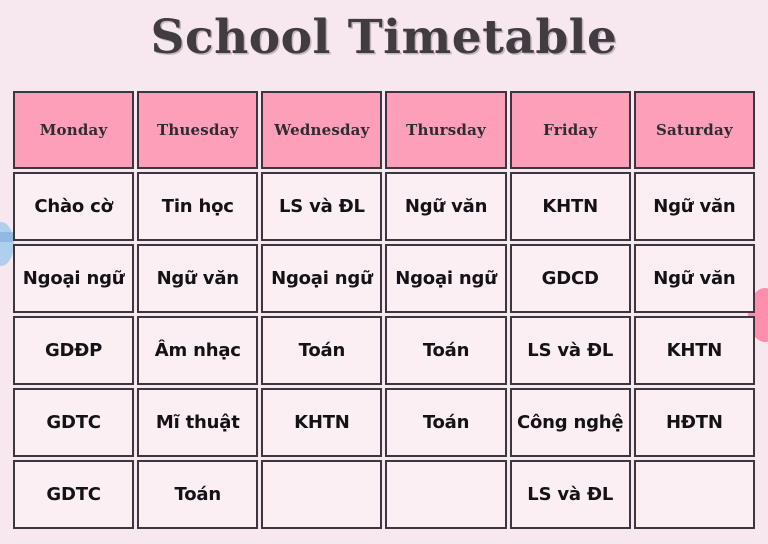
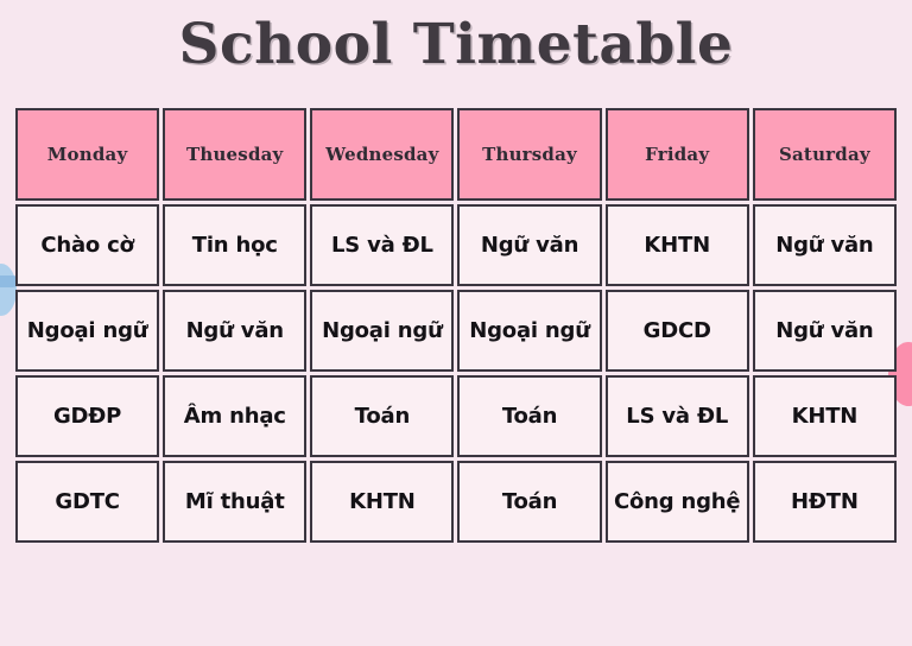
  School Timetable
  Monday	Thuesday	Wednesday	Thursday	Friday	Saturday
  Chào cờ	Tin học	LS và ĐL	Ngữ văn	KHTN	Ngữ văn
  Ngoại ngữ	Ngữ văn	Ngoại ngữ	Ngoại ngữ	GDCD	Ngữ văn
  GDĐP	Âm nhạc	Toán	Toán	LS và ĐL	KHTN
  GDTC	Mĩ thuật	KHTN	Toán	Công nghệ	HĐTN
- GDTC	Toán			LS và ĐL
